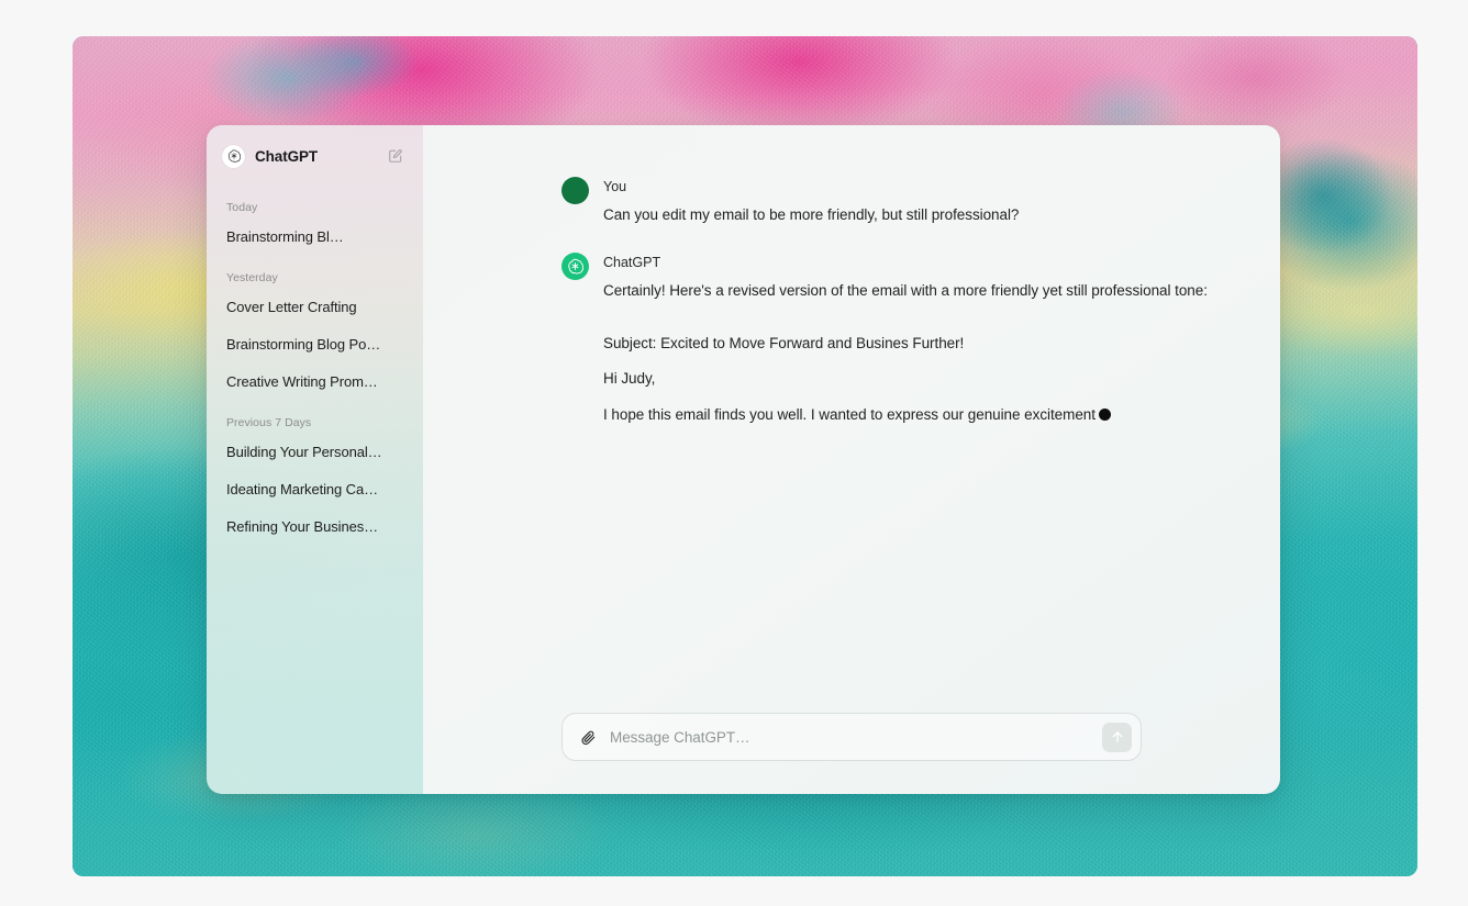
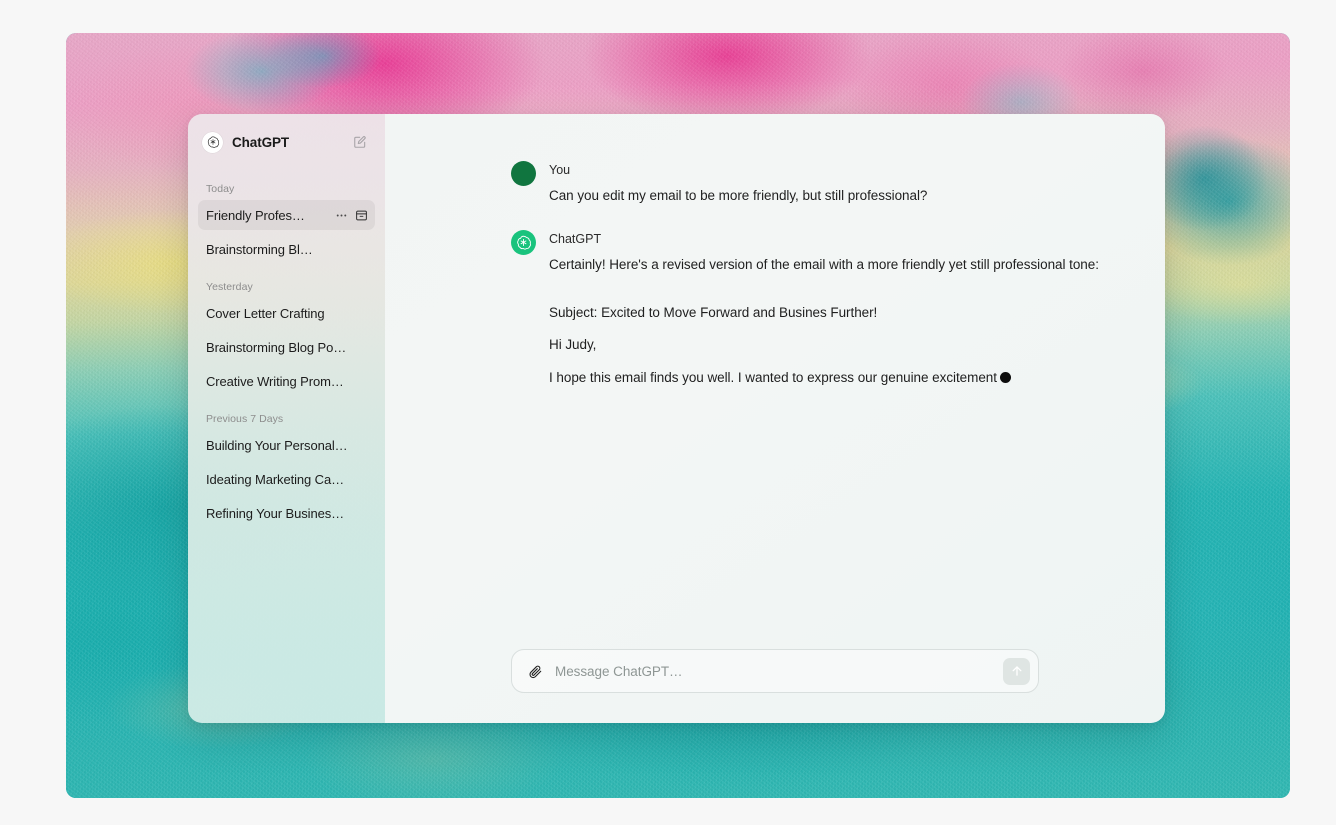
  ChatGPT
  Today
+ Friendly Profes…
  Brainstorming Bl…
  Yesterday
  Cover Letter Crafting
  Brainstorming Blog Po…
  Creative Writing Prom…
  Previous 7 Days
  Building Your Personal…
  Ideating Marketing Ca…
  Refining Your Busines…
  You
  Can you edit my email to be more friendly, but still professional?
  ChatGPT
  Certainly! Here's a revised version of the email with a more friendly yet still professional tone:
  Subject: Excited to Move Forward and Busines Further!
  Hi Judy,
  I hope this email finds you well. I wanted to express our genuine excitement
  Message ChatGPT…
